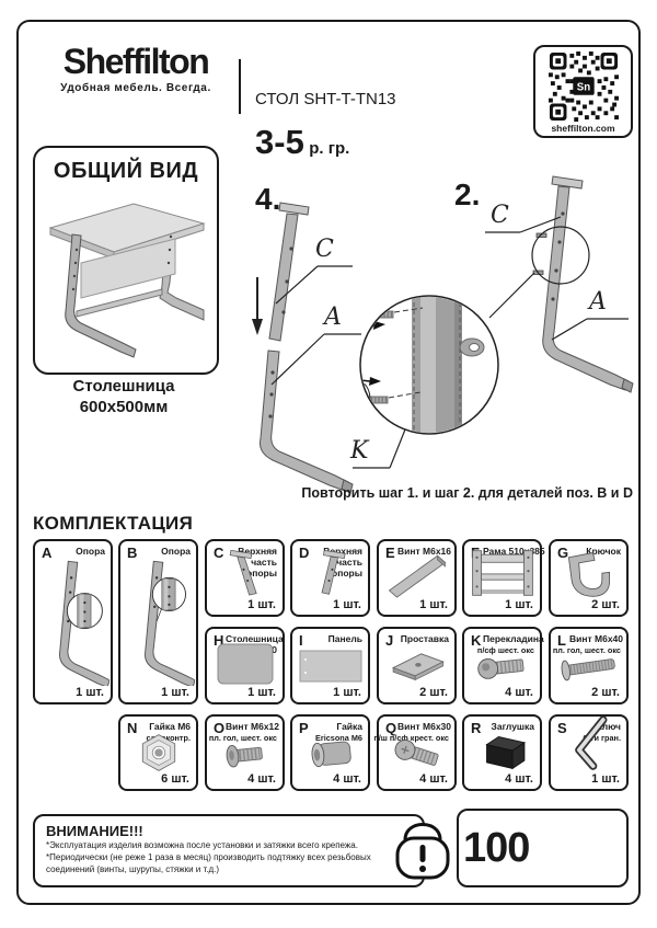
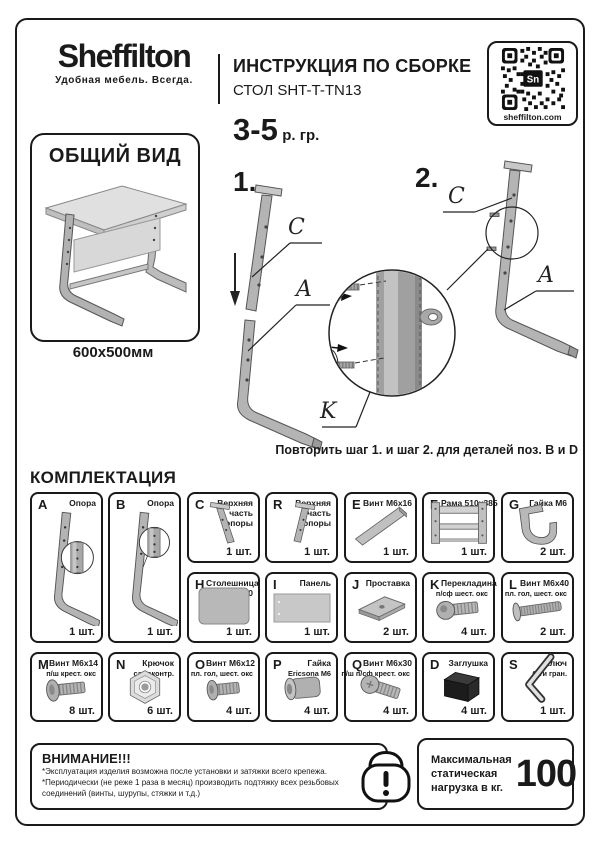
  Sheffilton
  Удобная мебель. Всегда.
+ ИНСТРУКЦИЯ ПО СБОРКЕ
  СТОЛ SHT-T-TN13
  Sn
  sheffilton.com
  ОБЩИЙ ВИД
- Столешница
  600x500мм
  3-5 р. гр.
- 4.
+ 1.
  2.
  C
  A
  C
  A
  K
  Повторить шаг 1. и шаг 2. для деталей поз. B и D
  КОМПЛЕКТАЦИЯ
  A
  Опора
  1 шт.
  B
  Опора
  1 шт.
  C
  Верхняя часть поры
  1 шт.
- D
+ R
  ерхняя часть опоры
  1 шт.
  E
  Винт М6х16
  1 шт.
  Рама 51085
  1 шт.
  G
- Крючок
+ Гайка М6
  2 шт.
  H
  1 шт.
  I
  Панель
  1 шт.
  J
  Проставка
  2 шт.
  K
  Перекладина
  п/сф шест. окс
  4 шт.
  L
  Винт М6х40
  пл. гол, шест. окс
  2 шт.
+ M
+ Винт М6х14
+ п/ш крест. окс
+ 8 шт.
  N
- Гайка М6
+ Крючок
  сконтр.
  6 шт.
  O
  Винт М6х12
  пл. гол, шест. окс
  4 шт.
  P
  Гайка
  Ericsona М6
  4 шт.
  Q
  Винт М6х30
  п/ш п/сф крест. окс
  4 шт.
- R
+ D
  Заглушка
  4 шт.
  S
  люч
  1 шт.
  ВНИМАНИЕ!!!
  *Эксплуатация изделия возможна после установки и затяжки всего крепежа.
  *Периодически (не реже 1 раза в месяц) производить подтяжку всех резьбовых соединений (винты, шурупы, стяжки и т.д.)
+ Максимальная
+ статическая
+ нагрузка в кг.
  100
